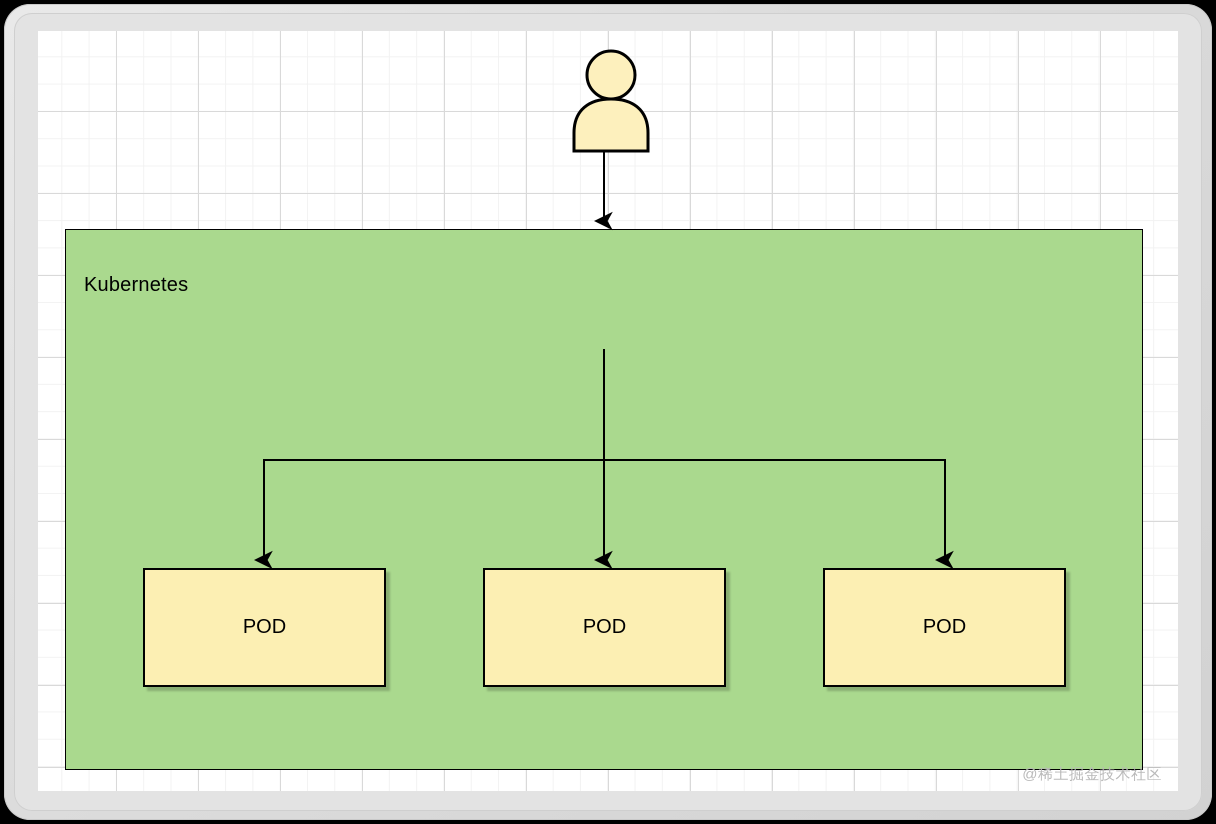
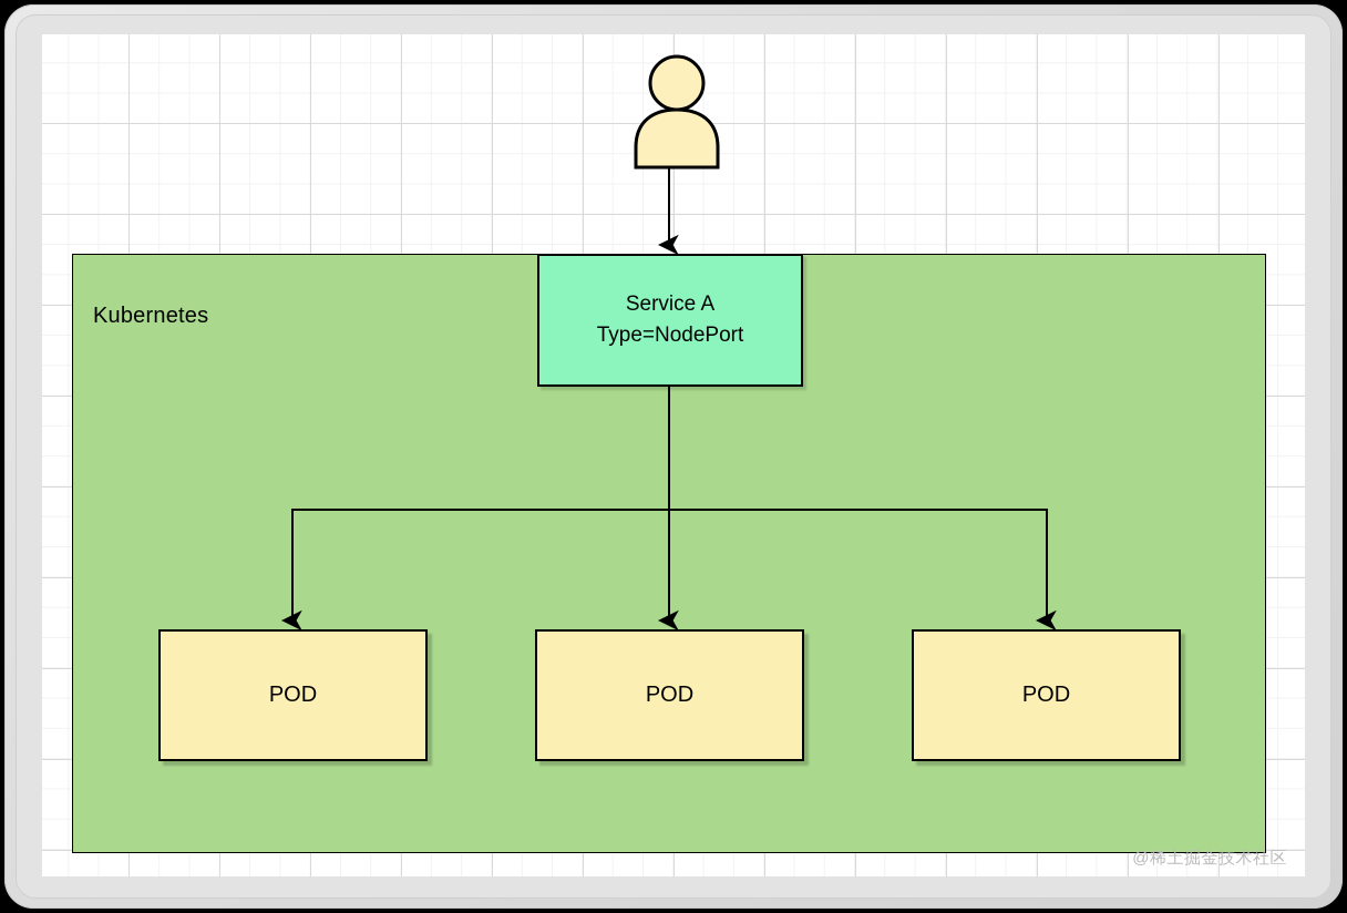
  Kubernetes
+ Service A
+ Type=NodePort
  POD
  POD
  POD
  @稀土掘金技术社区
